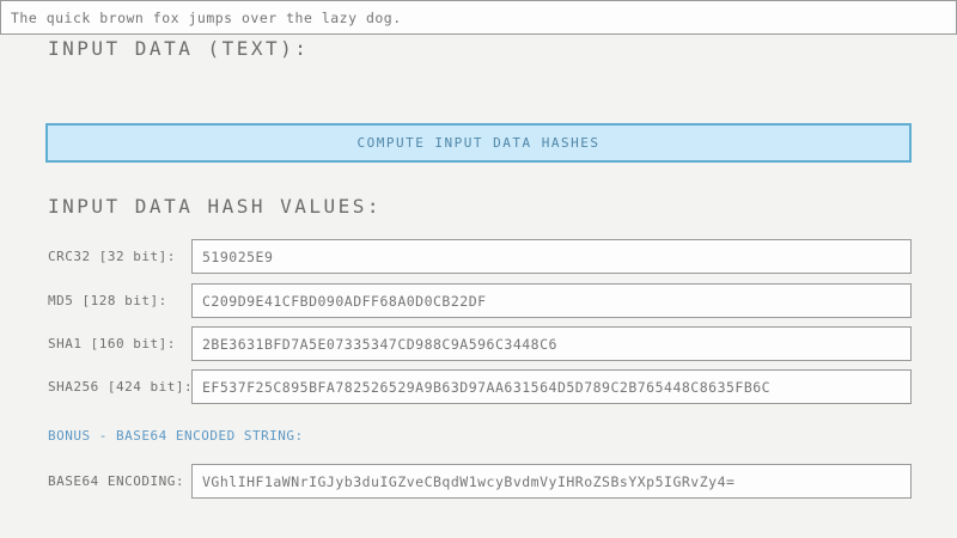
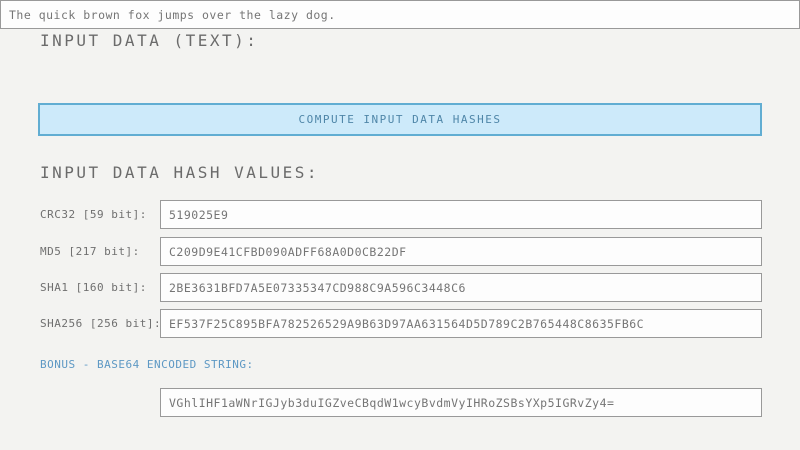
  INPUT DATA (TEXT):
  The quick brown fox jumps over the lazy dog.
  COMPUTE INPUT DATA HASHES
  INPUT DATA HASH VALUES:
- CRC32 [32 bit]:
+ CRC32 [59 bit]:
  519025E9
- MD5 [128 bit]:
+ MD5 [217 bit]:
  C209D9E41CFBD090ADFF68A0D0CB22DF
  SHA1 [160 bit]:
  2BE3631BFD7A5E07335347CD988C9A596C3448C6
- SHA256 [424 bit]:
+ SHA256 [256 bit]:
  EF537F25C895BFA782526529A9B63D97AA631564D5D789C2B765448C8635FB6C
  BONUS - BASE64 ENCODED STRING:
- BASE64 ENCODING:
  VGhlIHF1aWNrIGJyb3duIGZveCBqdW1wcyBvdmVyIHRoZSBsYXp5IGRvZy4=
